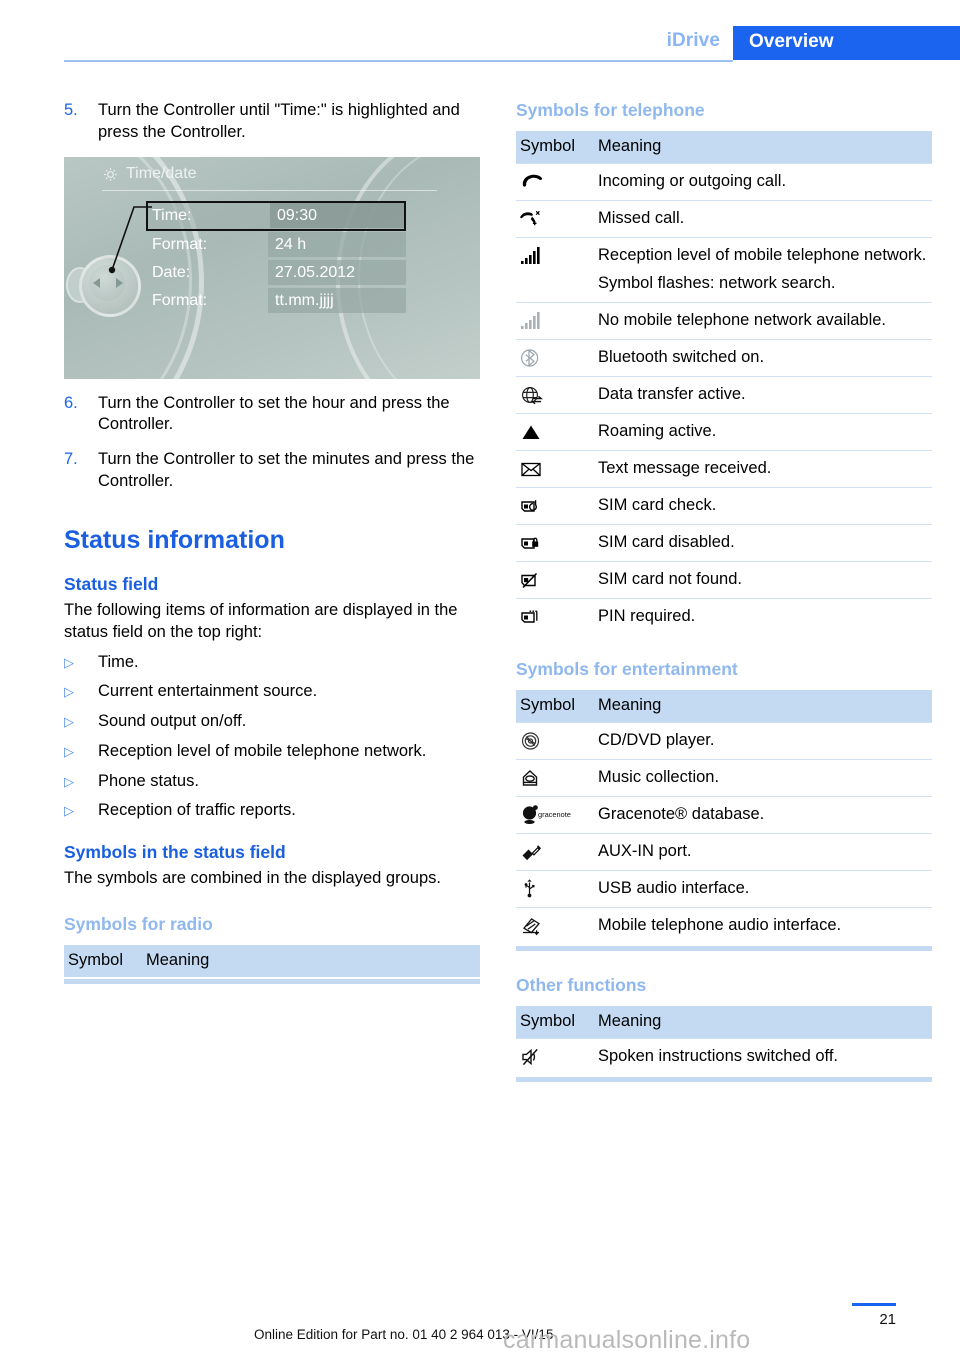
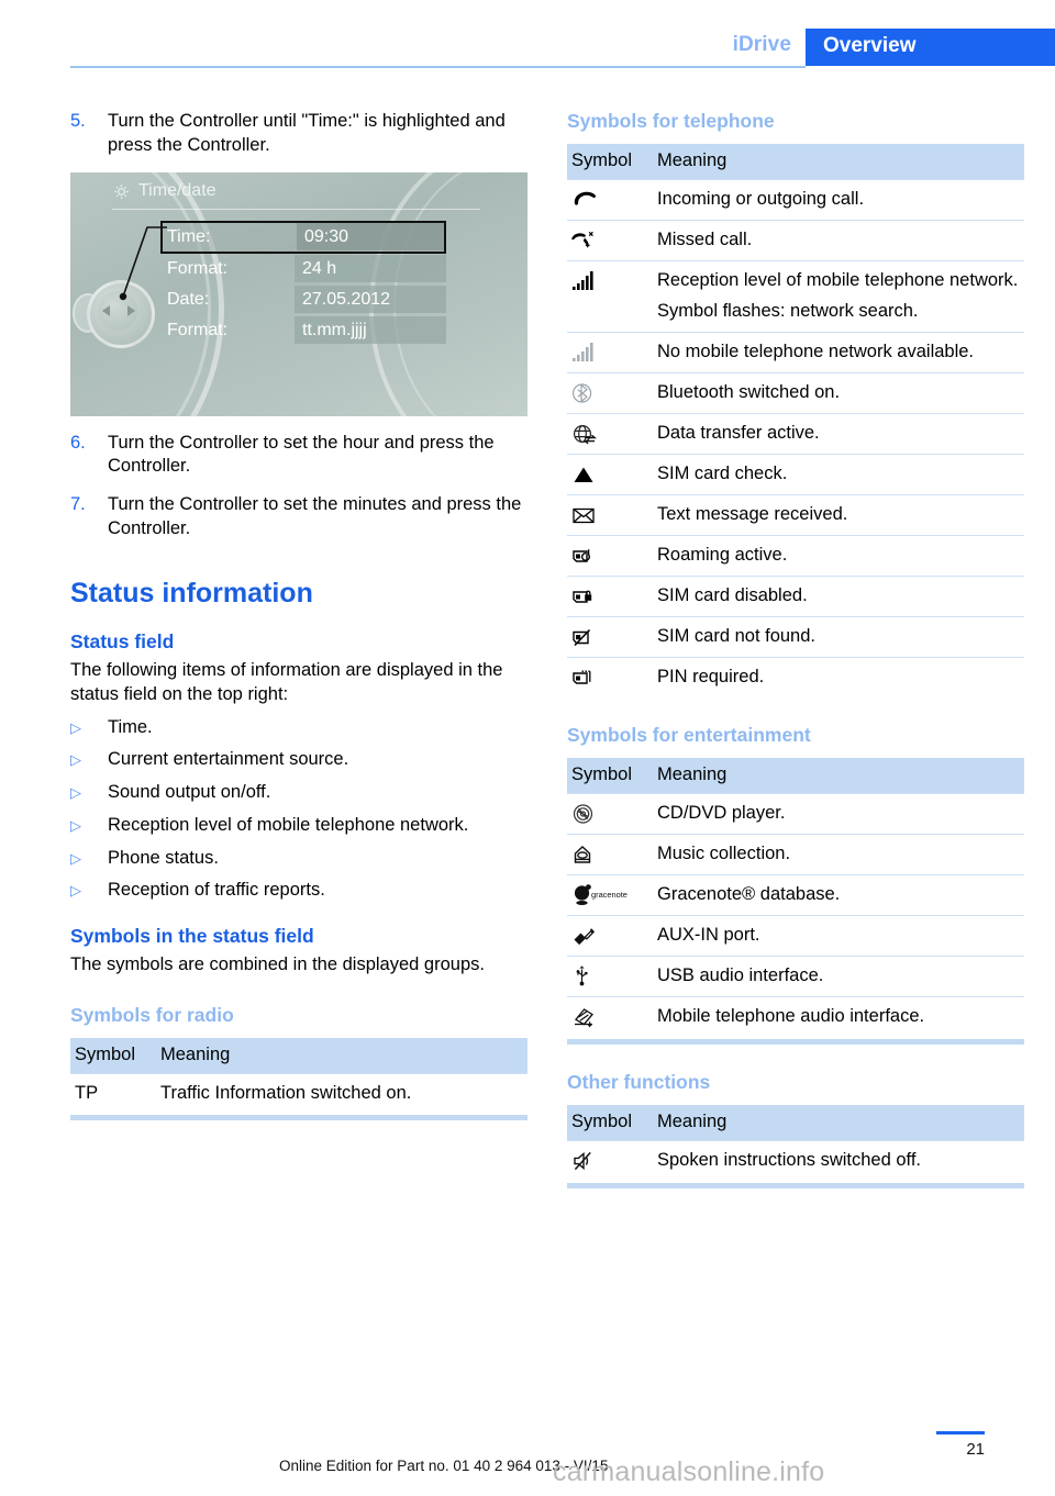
  iDrive
  Overview
  5.
  Turn the Controller until "Time:" is highlighted and press the Controller.
  Time/date
  Time:
  09:30
  Format:
  24 h
  Date:
  27.05.2012
  Format:
  tt.mm.jjjj
  6.
  Turn the Controller to set the hour and press the Controller.
  7.
  Turn the Controller to set the minutes and press the Controller.
  Status information
  Status field
  The following items of information are displayed in the status field on the top right:
  ▷
  Time.
  ▷
  Current entertainment source.
  ▷
  Sound output on/off.
  ▷
  Reception level of mobile telephone network.
  ▷
  Phone status.
  ▷
  Reception of traffic reports.
  Symbols in the status field
  The symbols are combined in the displayed groups.
  Symbols for radio
  Symbol	Meaning
+ TP	Traffic Information switched on.
  Symbols for telephone
  Symbol	Meaning
  	Incoming or outgoing call.
  	Missed call.
  	Reception level of mobile telephone network. Symbol flashes: network search.
  	No mobile telephone network available.
  	Bluetooth switched on.
  	Data transfer active.
- 	Roaming active.
+ 	SIM card check.
  	Text message received.
- 	SIM card check.
+ 	Roaming active.
  	SIM card disabled.
  	SIM card not found.
  	PIN required.
  Symbols for entertainment
  Symbol	Meaning
  	CD/DVD player.
  	Music collection.
  gracenote	Gracenote® database.
  	AUX-IN port.
  	USB audio interface.
  	Mobile telephone audio interface.
  Other functions
  Symbol	Meaning
  	Spoken instructions switched off.
  21
  Online Edition for Part no. 01 40 2 964 013 - VI/15
  carmanualsonline.info
